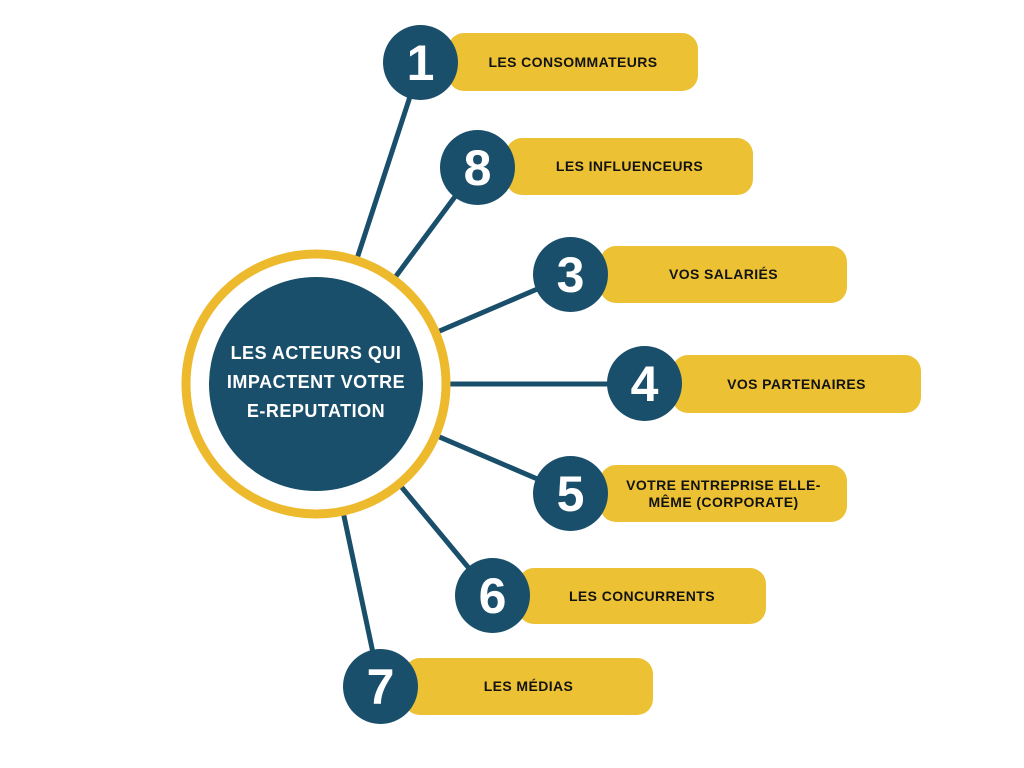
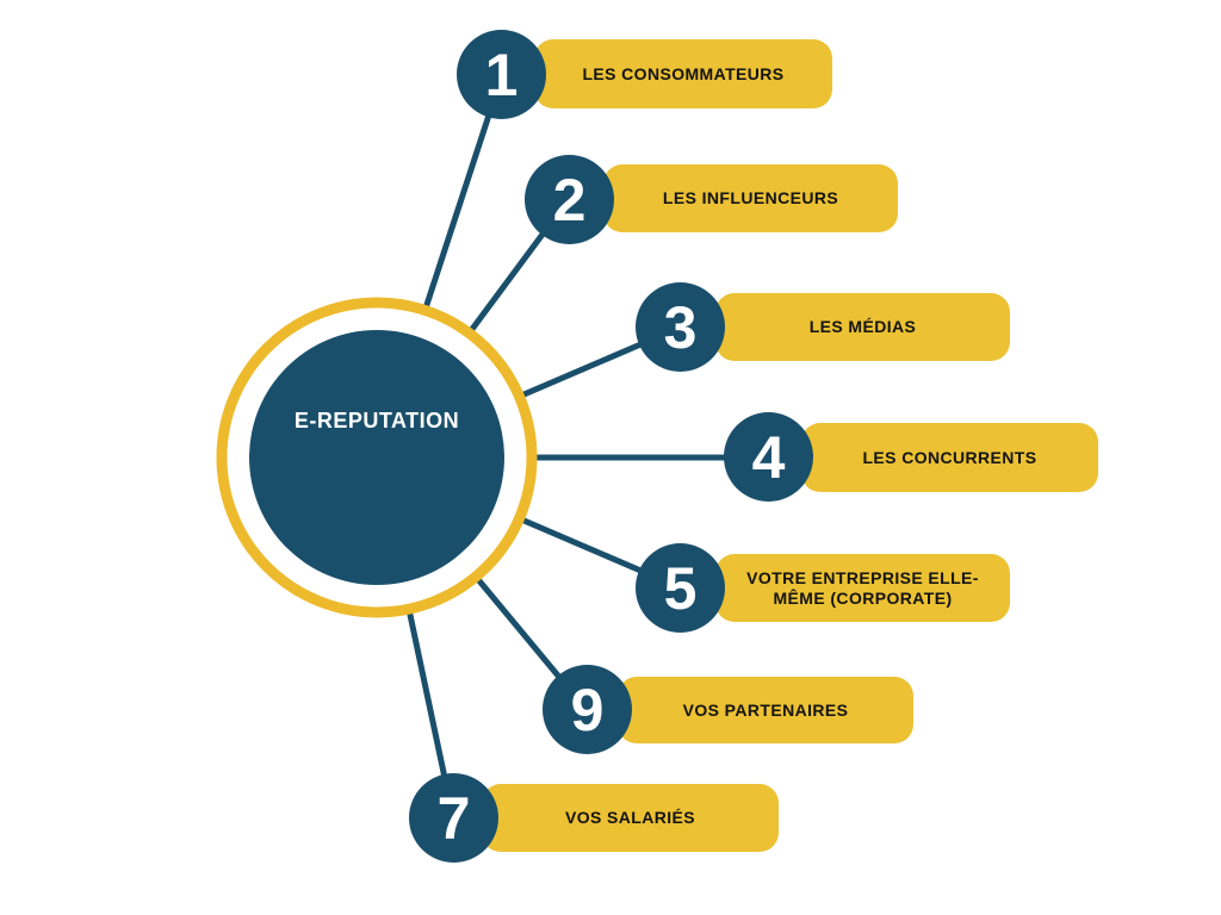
- LES ACTEURS QUI
- IMPACTENT VOTRE
  E-REPUTATION
  LES CONSOMMATEURS
  1
  LES INFLUENCEURS
- 8
+ 2
- VOS SALARIÉS
+ LES MÉDIAS
  3
- VOS PARTENAIRES
+ LES CONCURRENTS
  4
  VOTRE ENTREPRISE ELLE-MÊME (CORPORATE)
  5
- LES CONCURRENTS
+ VOS PARTENAIRES
- 6
+ 9
- LES MÉDIAS
+ VOS SALARIÉS
  7
